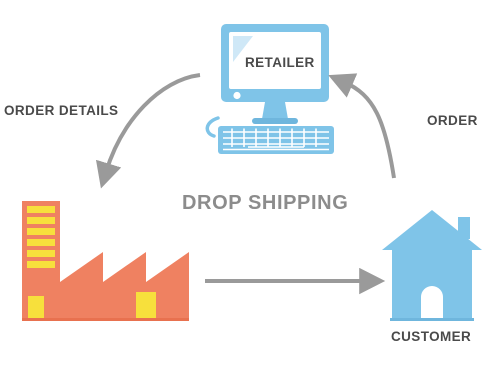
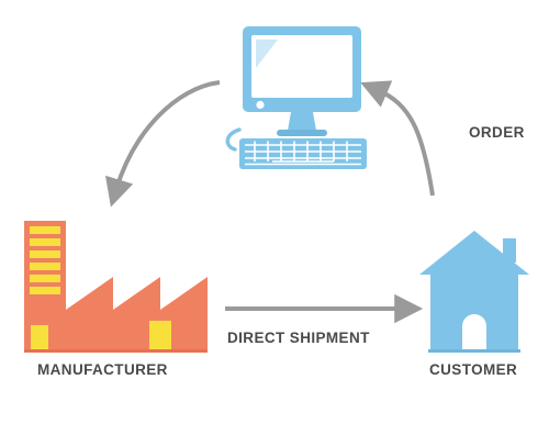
- RETAILER
- DROP SHIPPING
- ORDER DETAILS
  ORDER
+ DIRECT SHIPMENT
+ MANUFACTURER
  CUSTOMER
